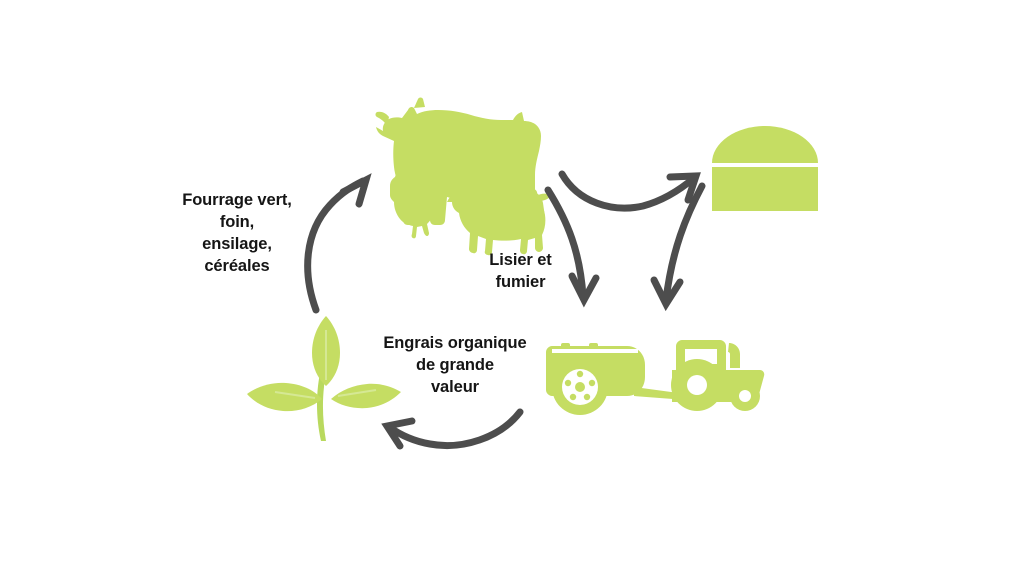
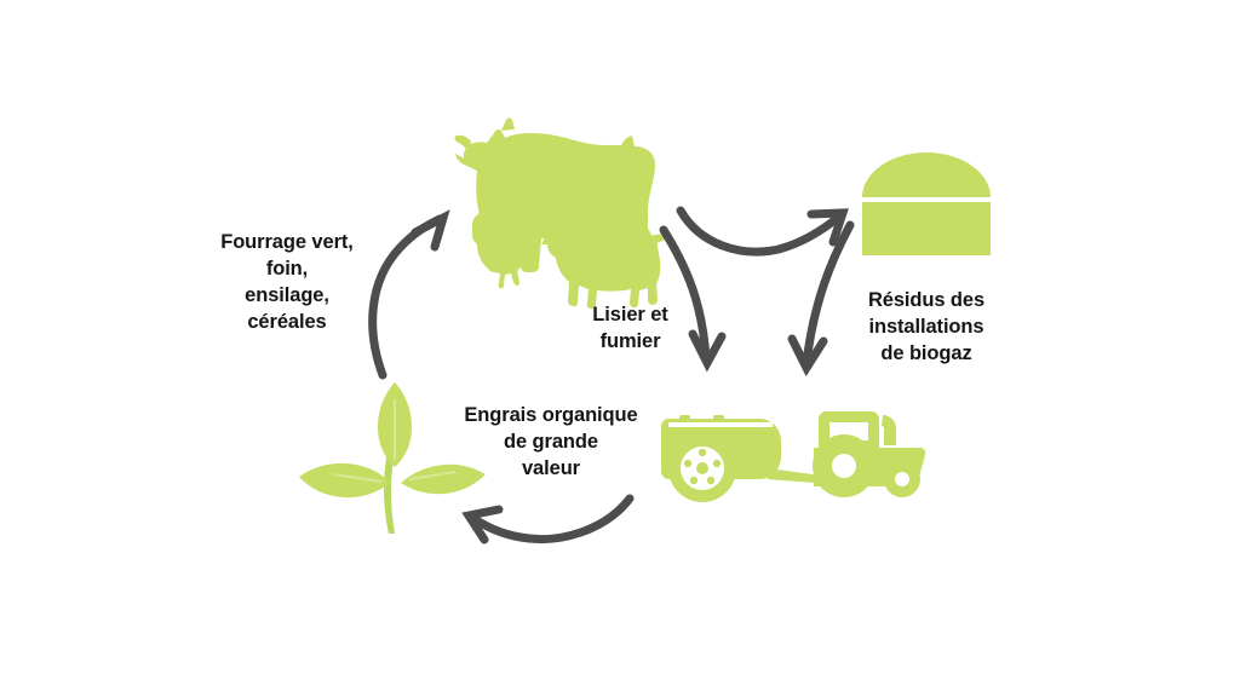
  Fourrage vert,
  foin,
  ensilage,
  céréales
+ Résidus des
+ installations
+ de biogaz
  Lisier et
  fumier
  Engrais organique
  de grande
  valeur
